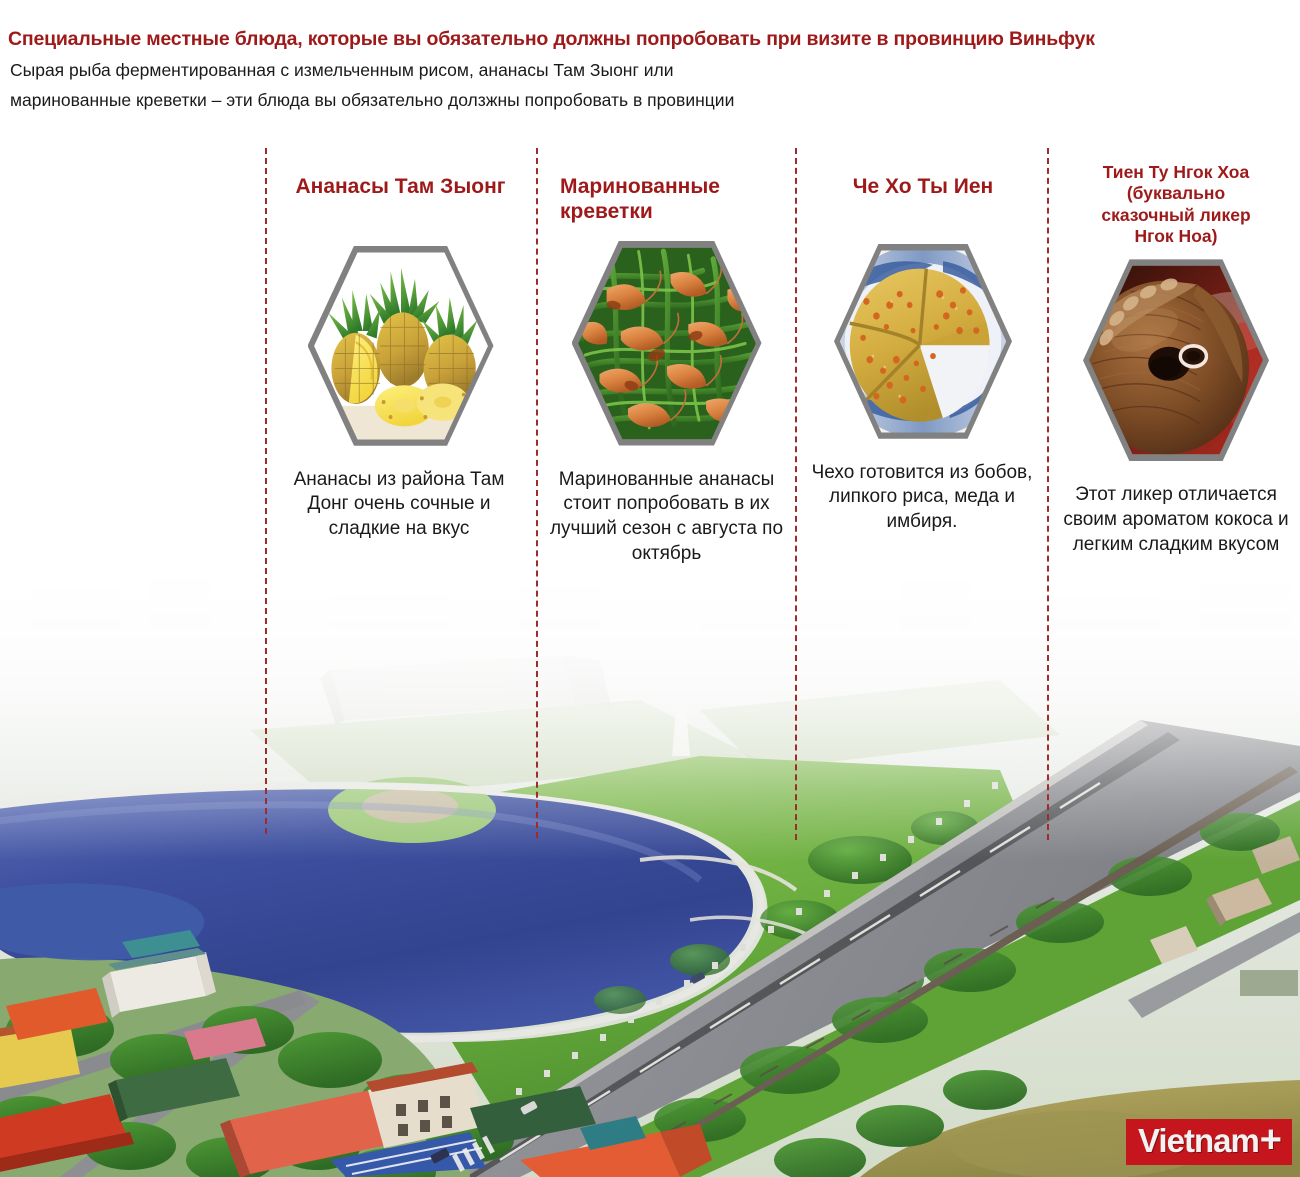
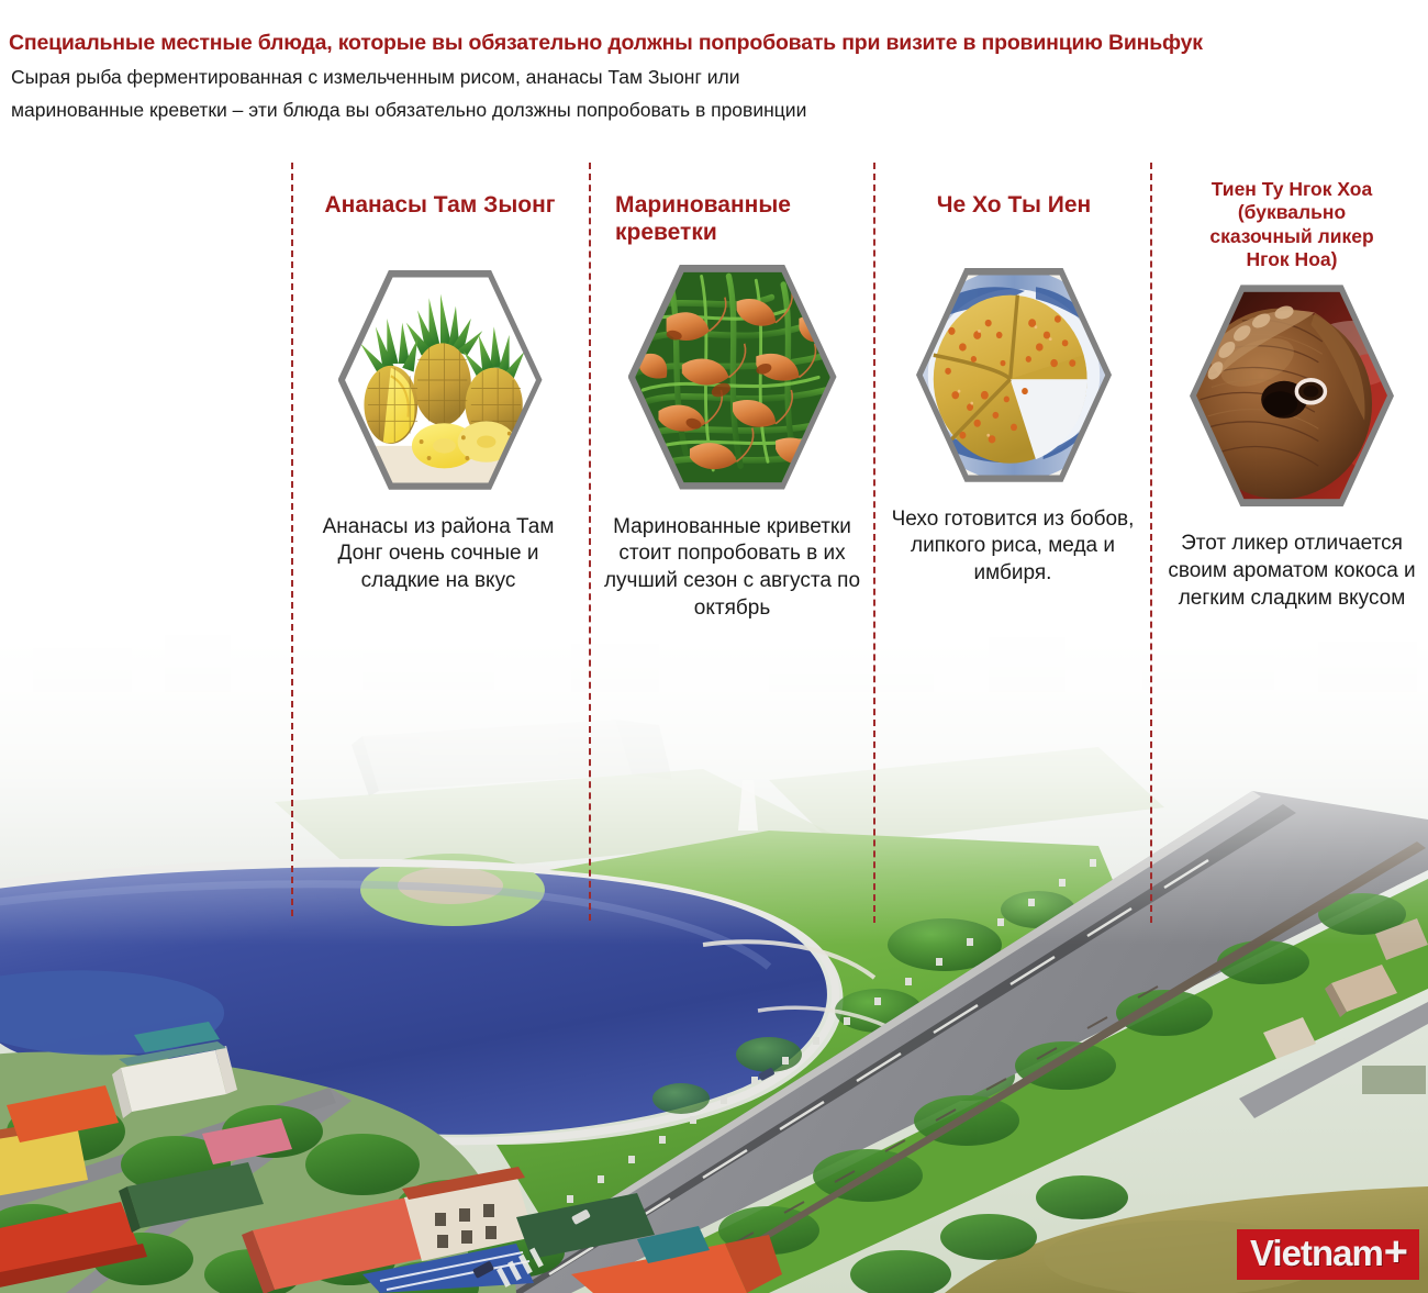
  Специальные местные блюда, которые вы обязательно должны попробовать при визите в провинцию Виньфук
  Сырая рыба ферментированная с измельченным рисом, ананасы Там Зыонг или
  маринованные креветки – эти блюда вы обязательно долзжны попробовать в провинции
  Ананасы Там Зыонг
  Ананасы из района Там Донг очень сочные и сладкие на вкус
  Маринованные
  креветки
- Маринованные ананасы стоит попробовать в их лучший сезон с августа по октябрь
+ Маринованные криветки стоит попробовать в их лучший сезон с августа по октябрь
  Че Хо Ты Иен
  Чехо готовится из бобов, липкого риса, меда и имбиря.
  Тиен Ту Нгок Хоа
  (буквально
  сказочный ликер
  Нгок Ноа)
  Этот ликер отличается своим ароматом кокоса и легким сладким вкусом
  Vietnam
  +
